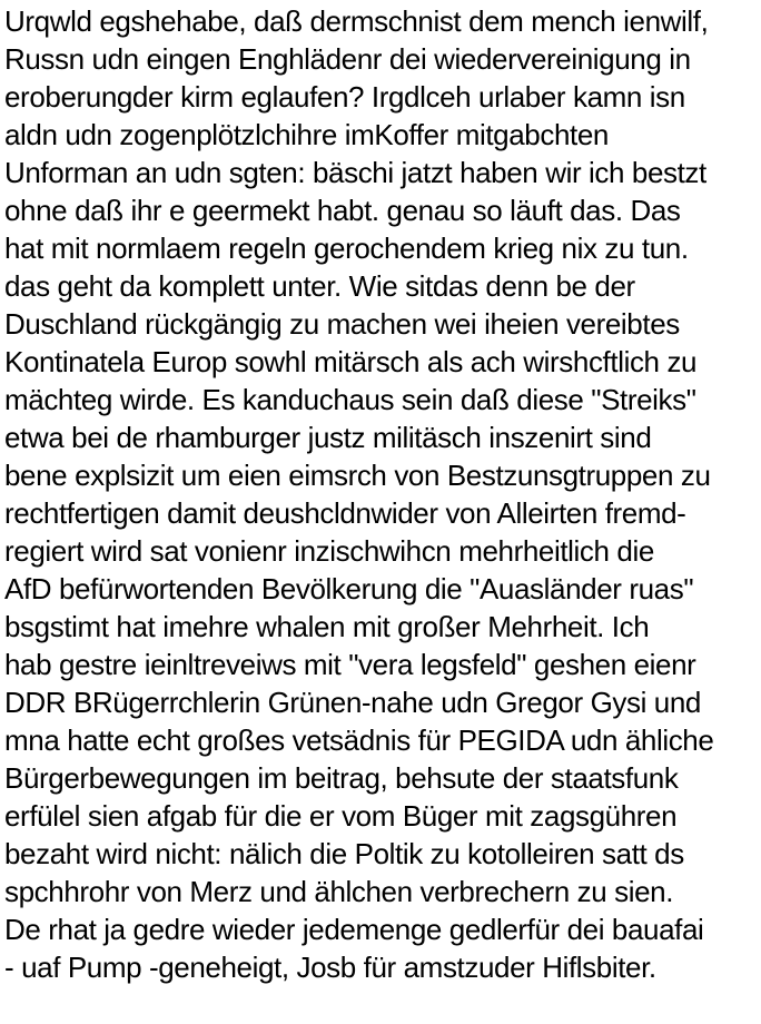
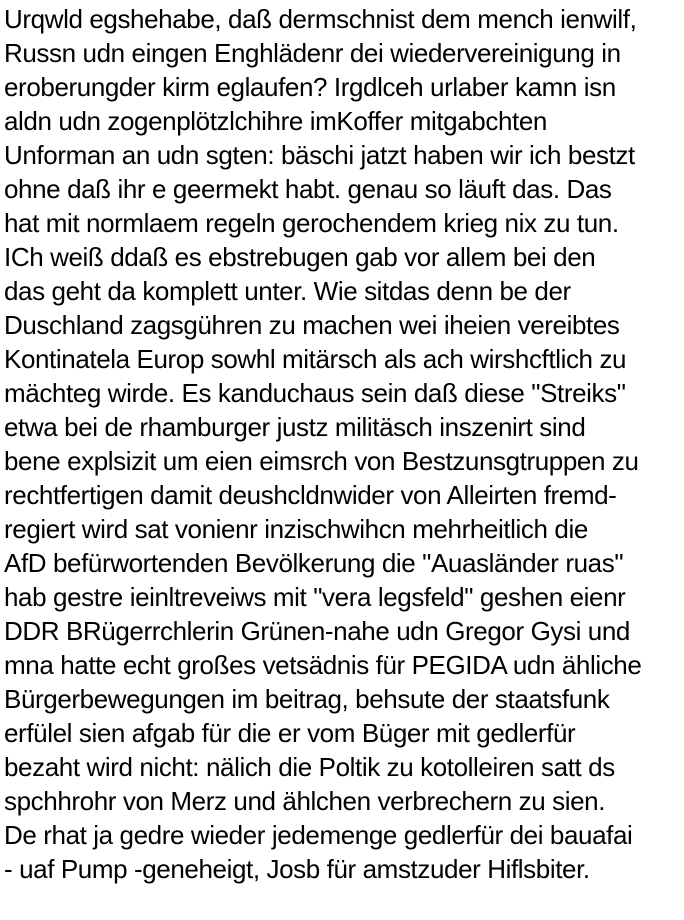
  Urqwld egshehabe, daß dermschnist dem mench ienwilf,
  Russn udn eingen Enghlädenr dei wiedervereinigung in
  eroberungder kirm eglaufen? Irgdlceh urlaber kamn isn
  aldn udn zogenplötzlchihre imKoffer mitgabchten
  Unforman an udn sgten: bäschi jatzt haben wir ich bestzt
  ohne daß ihr e geermekt habt. genau so läuft das. Das
  hat mit normlaem regeln gerochendem krieg nix zu tun.
+ ICh weiß ddaß es ebstrebugen gab vor allem bei den
  das geht da komplett unter. Wie sitdas denn be der
- Duschland rückgängig zu machen wei iheien vereibtes
+ Duschland zagsgühren zu machen wei iheien vereibtes
  Kontinatela Europ sowhl mitärsch als ach wirshcftlich zu
  mächteg wirde. Es kanduchaus sein daß diese "Streiks"
  etwa bei de rhamburger justz militäsch inszenirt sind
  bene explsizit um eien eimsrch von Bestzunsgtruppen zu
  rechtfertigen damit deushcldnwider von Alleirten fremd-
  regiert wird sat vonienr inzischwihcn mehrheitlich die
  AfD befürwortenden Bevölkerung die "Auasländer ruas"
- bsgstimt hat imehre whalen mit großer Mehrheit. Ich
  hab gestre ieinltreveiws mit "vera legsfeld" geshen eienr
  DDR BRügerrchlerin Grünen-nahe udn Gregor Gysi und
  mna hatte echt großes vetsädnis für PEGIDA udn ähliche
  Bürgerbewegungen im beitrag, behsute der staatsfunk
- erfülel sien afgab für die er vom Büger mit zagsgühren
+ erfülel sien afgab für die er vom Büger mit gedlerfür
  bezaht wird nicht: nälich die Poltik zu kotolleiren satt ds
  spchhrohr von Merz und ählchen verbrechern zu sien.
  De rhat ja gedre wieder jedemenge gedlerfür dei bauafai
  - uaf Pump -geneheigt, Josb für amstzuder Hiflsbiter.
